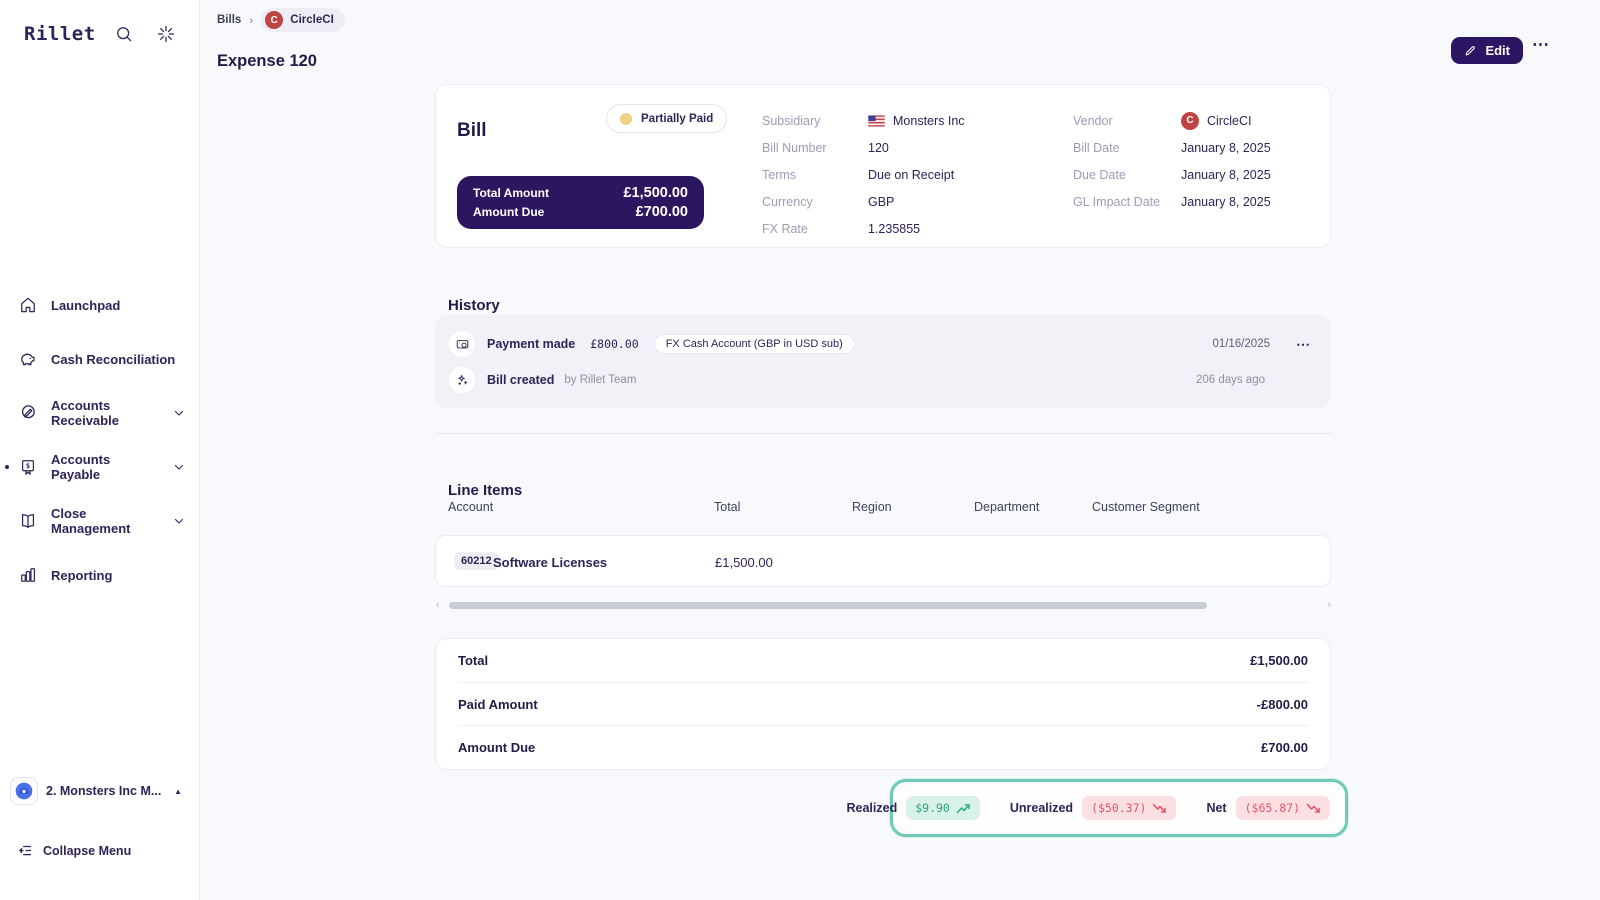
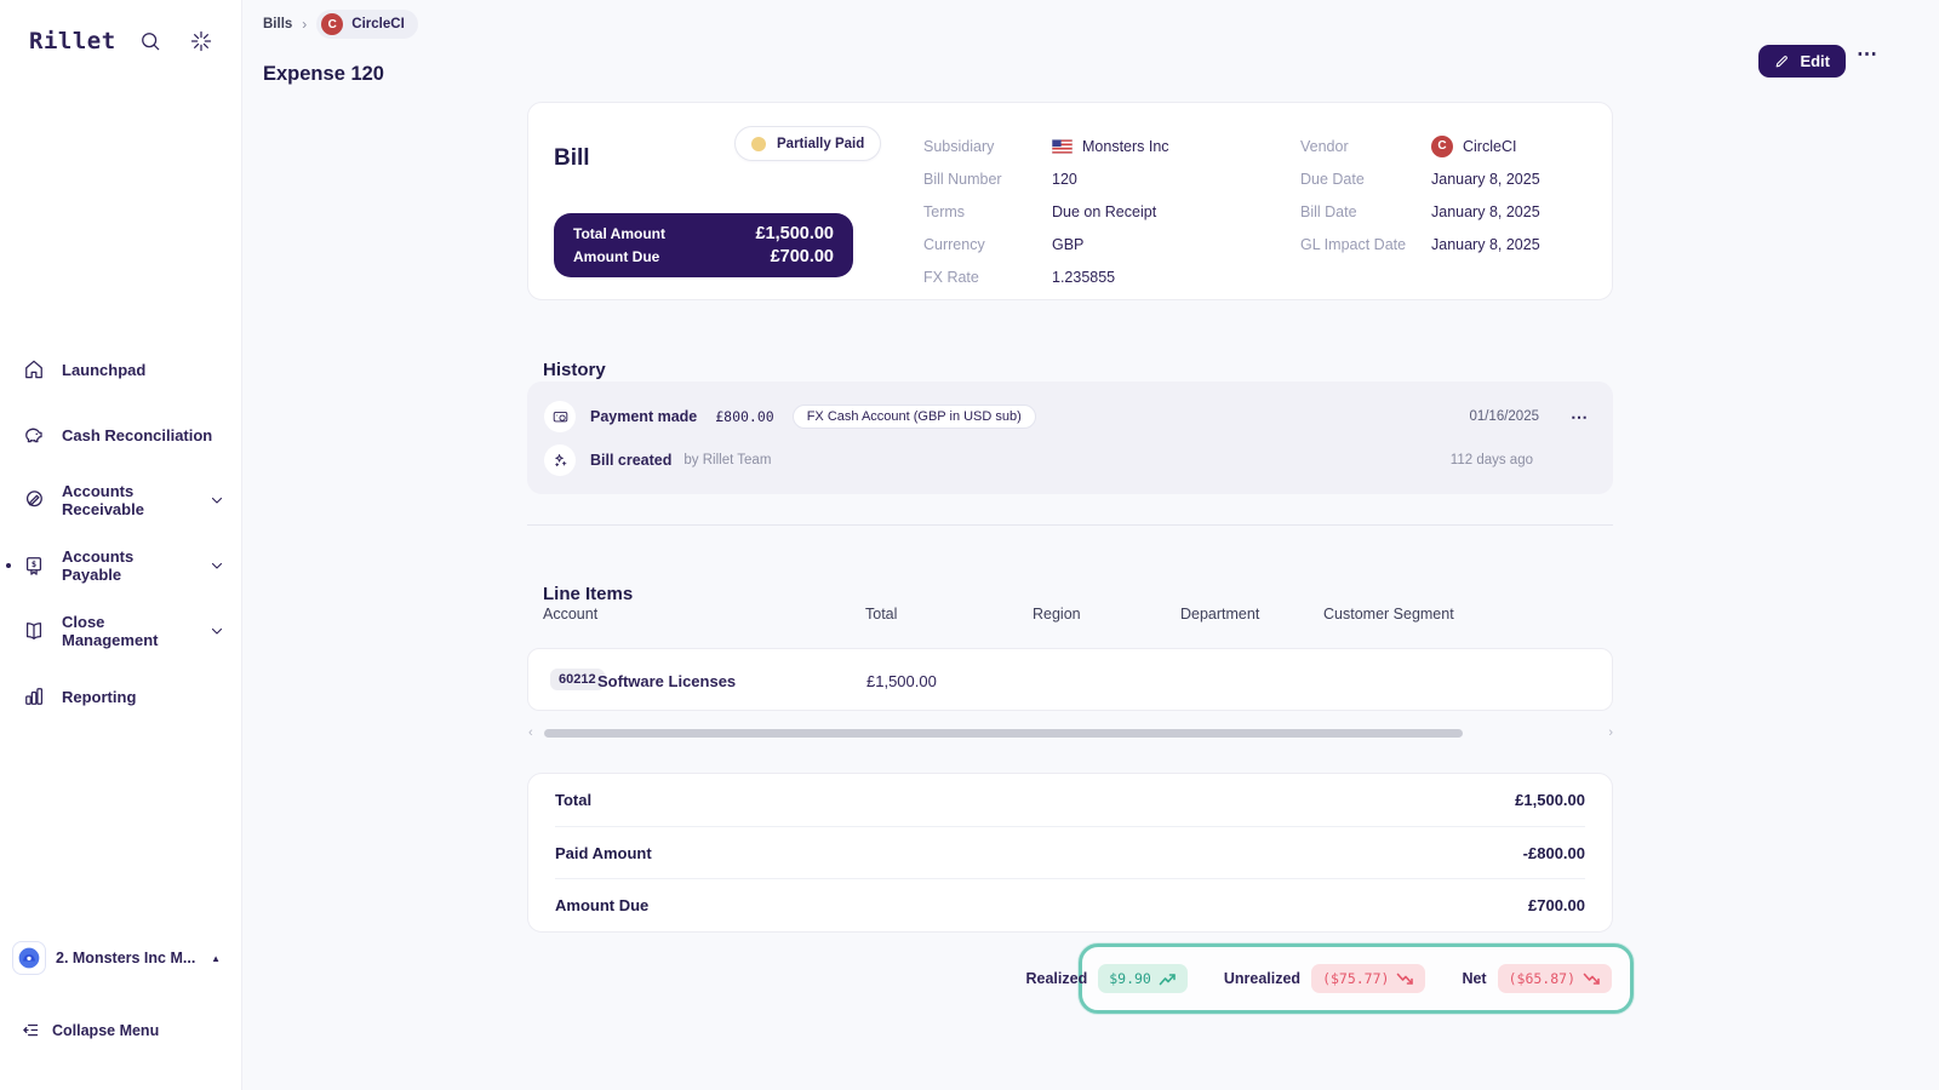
  Rillet
  Launchpad
  Cash Reconciliation
  Accounts Receivable
  $
  Accounts Payable
  Close Management
  Reporting
  2. Monsters Inc M...
  ▲
  Collapse Menu
  Bills
  ›
  C
  CircleCI
  Expense 120
  Edit
  ⋯
  Bill
  Partially Paid
  Total Amount
  £1,500.00
  Amount Due
  £700.00
  Subsidiary
  Monsters Inc
  Bill Number
  120
  Terms
  Due on Receipt
  Currency
  GBP
  FX Rate
  1.235855
  Vendor
  C
  CircleCI
- Bill Date
+ Due Date
  January 8, 2025
- Due Date
+ Bill Date
  January 8, 2025
  GL Impact Date
  January 8, 2025
  History
  Payment made
  £800.00
  FX Cash Account (GBP in USD sub)
  01/16/2025
  ⋯
  Bill created
  by Rillet Team
- 206 days ago
+ 112 days ago
  Line Items
  Account
  Total
  Region
  Department
  Customer Segment
  60212
  Software Licenses
  £1,500.00
  ‹
  ›
  Total
  £1,500.00
  Paid Amount
  -£800.00
  Amount Due
  £700.00
  Realized
  $9.90
  Unrealized
- ($50.37)
+ ($75.77)
  Net
  ($65.87)
